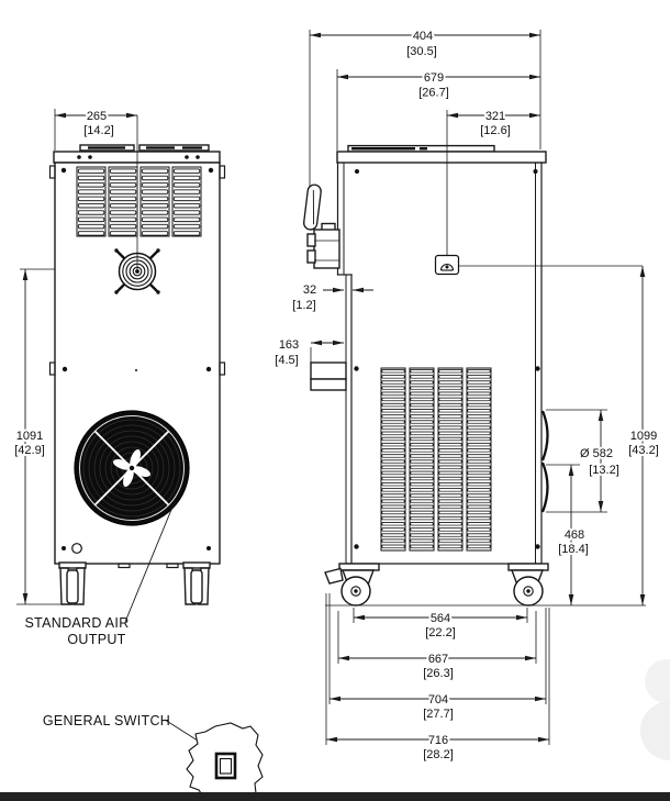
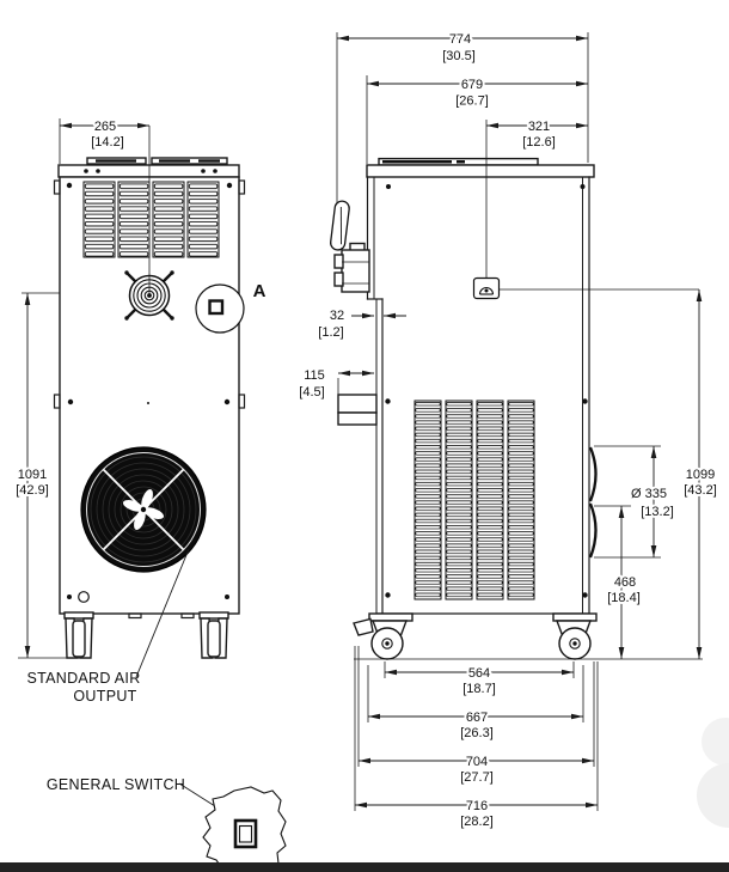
+ A
  265
  [14.2]
  1091
  [42.9]
- 404
+ 774
  [30.5]
  679
  [26.7]
  321
  [12.6]
  32
  [1.2]
- 163
+ 115
  [4.5]
- Ø 582
+ Ø 335
  [13.2]
  468
  [18.4]
  1099
  [43.2]
  564
- [22.2]
+ [18.7]
  667
  [26.3]
  704
  [27.7]
  716
  [28.2]
  STANDARD AIR
  OUTPUT
  GENERAL SWITCH
